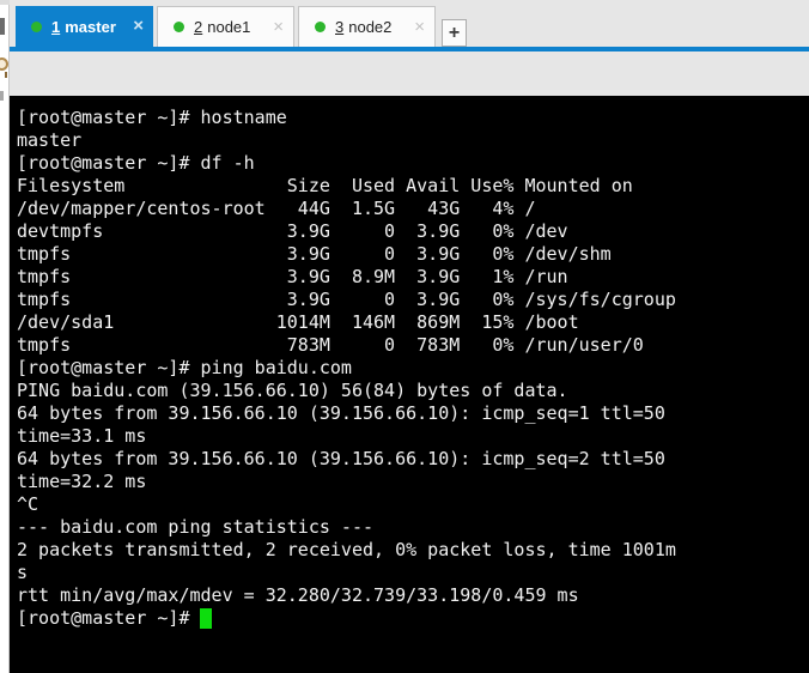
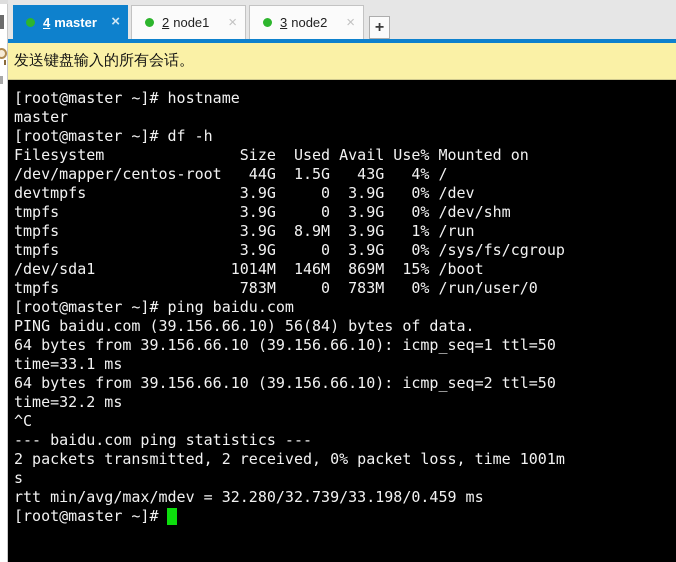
- 1 master
+ 4 master
  ×
  2 node1
  ×
  3 node2
  ×
  +
+ 发送键盘输入的所有会话。
  [root@master ~]# hostname
  master
  [root@master ~]# df -h
  Filesystem Size Used Avail Use% Mounted on
  /dev/mapper/centos-root 44G 1.5G 43G 4% /
  devtmpfs 3.9G 0 3.9G 0% /dev
  tmpfs 3.9G 0 3.9G 0% /dev/shm
  tmpfs 3.9G 8.9M 3.9G 1% /run
  tmpfs 3.9G 0 3.9G 0% /sys/fs/cgroup
  /dev/sda1 1014M 146M 869M 15% /boot
  tmpfs 783M 0 783M 0% /run/user/0
  [root@master ~]# ping baidu.com
  PING baidu.com (39.156.66.10) 56(84) bytes of data.
  64 bytes from 39.156.66.10 (39.156.66.10): icmp_seq=1 ttl=50
  time=33.1 ms
  64 bytes from 39.156.66.10 (39.156.66.10): icmp_seq=2 ttl=50
  time=32.2 ms
  ^C
  --- baidu.com ping statistics ---
  2 packets transmitted, 2 received, 0% packet loss, time 1001m
  s
  rtt min/avg/max/mdev = 32.280/32.739/33.198/0.459 ms
  [root@master ~]#
